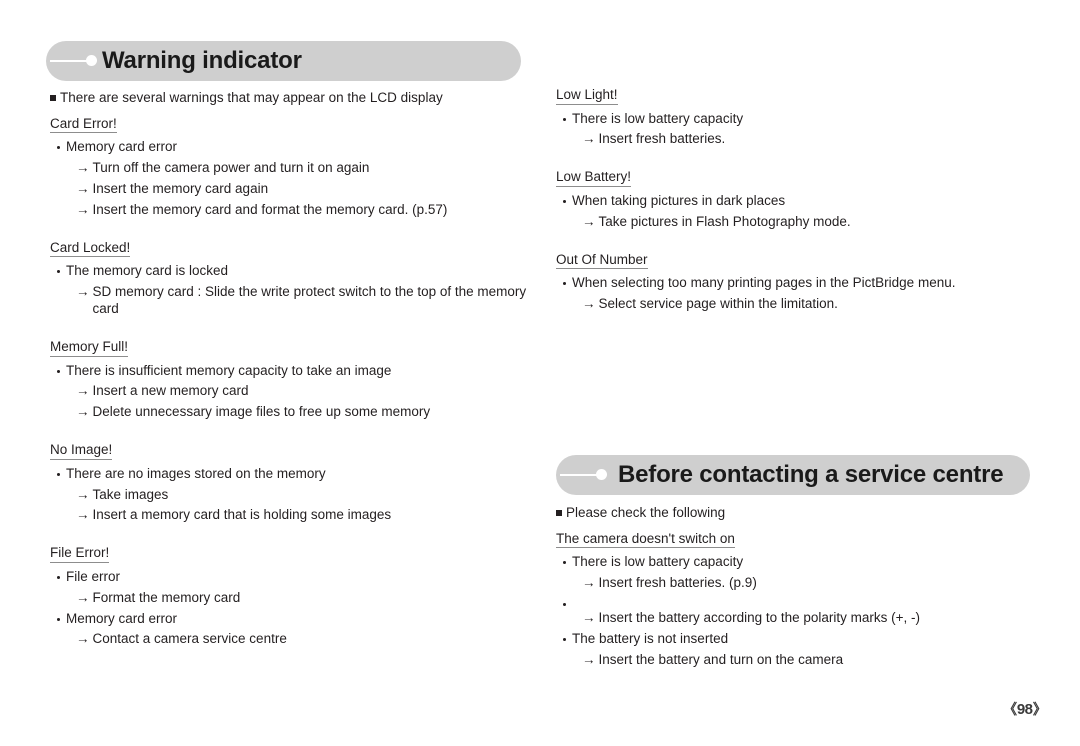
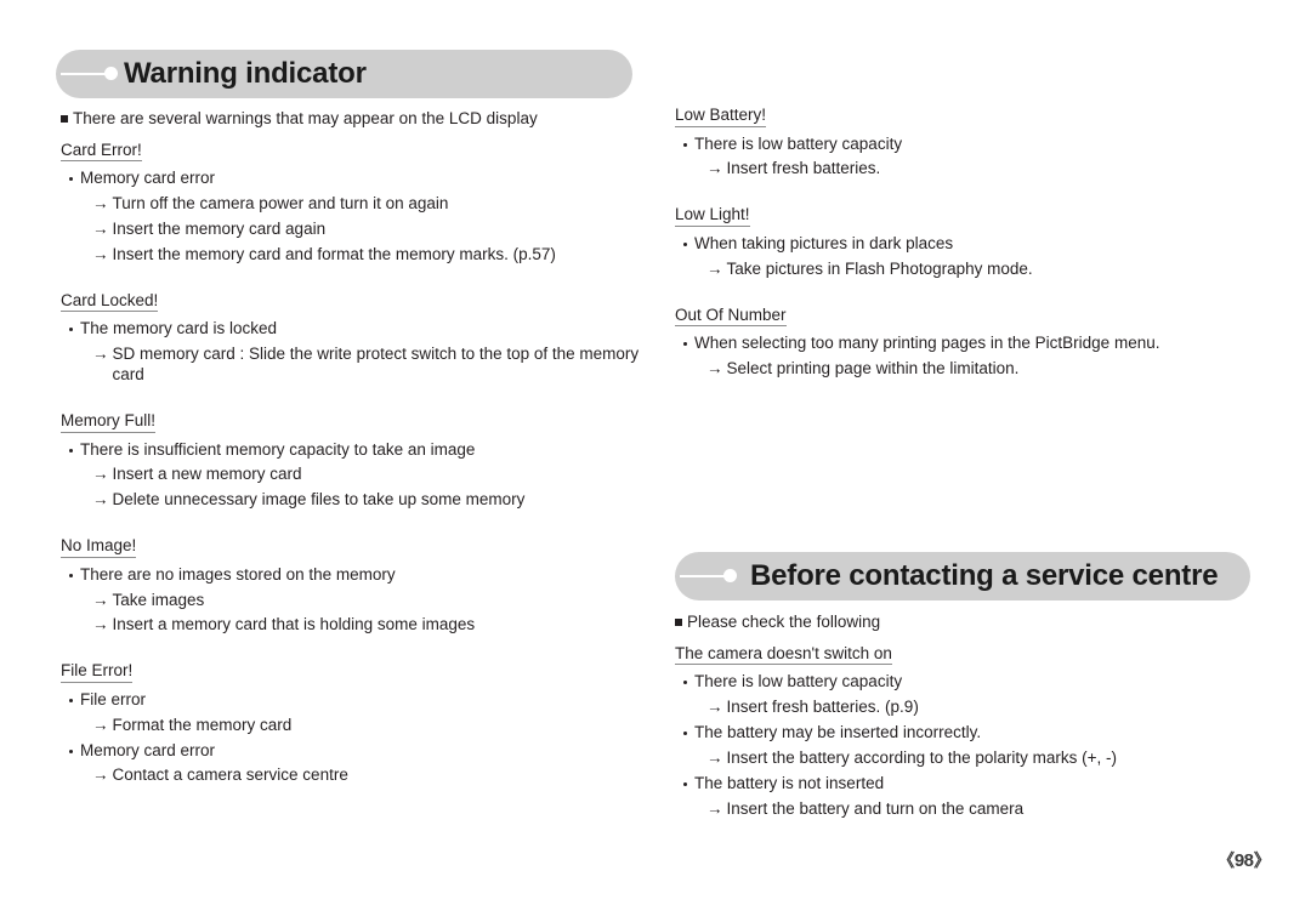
  Warning indicator
  There are several warnings that may appear on the LCD display
  Card Error!
  Memory card error
  →
  Turn off the camera power and turn it on again
  →
  Insert the memory card again
  →
- Insert the memory card and format the memory card. (p.57)
+ Insert the memory card and format the memory marks. (p.57)
  Card Locked!
  The memory card is locked
  →
  SD memory card : Slide the write protect switch to the top of the memory card
  Memory Full!
  There is insufficient memory capacity to take an image
  →
  Insert a new memory card
  →
- Delete unnecessary image files to free up some memory
+ Delete unnecessary image files to take up some memory
  No Image!
  There are no images stored on the memory
  →
  Take images
  →
  Insert a memory card that is holding some images
  File Error!
  File error
  →
  Format the memory card
  Memory card error
  →
  Contact a camera service centre
- Low Light!
+ Low Battery!
  There is low battery capacity
  →
  Insert fresh batteries.
- Low Battery!
+ Low Light!
  When taking pictures in dark places
  →
  Take pictures in Flash Photography mode.
  Out Of Number
  When selecting too many printing pages in the PictBridge menu.
  →
- Select service page within the limitation.
+ Select printing page within the limitation.
  Before contacting a service centre
  Please check the following
  The camera doesn't switch on
  There is low battery capacity
  →
  Insert fresh batteries. (p.9)
+ The battery may be inserted incorrectly.
  →
  Insert the battery according to the polarity marks (+, -)
  The battery is not inserted
  →
  Insert the battery and turn on the camera
  《98》
